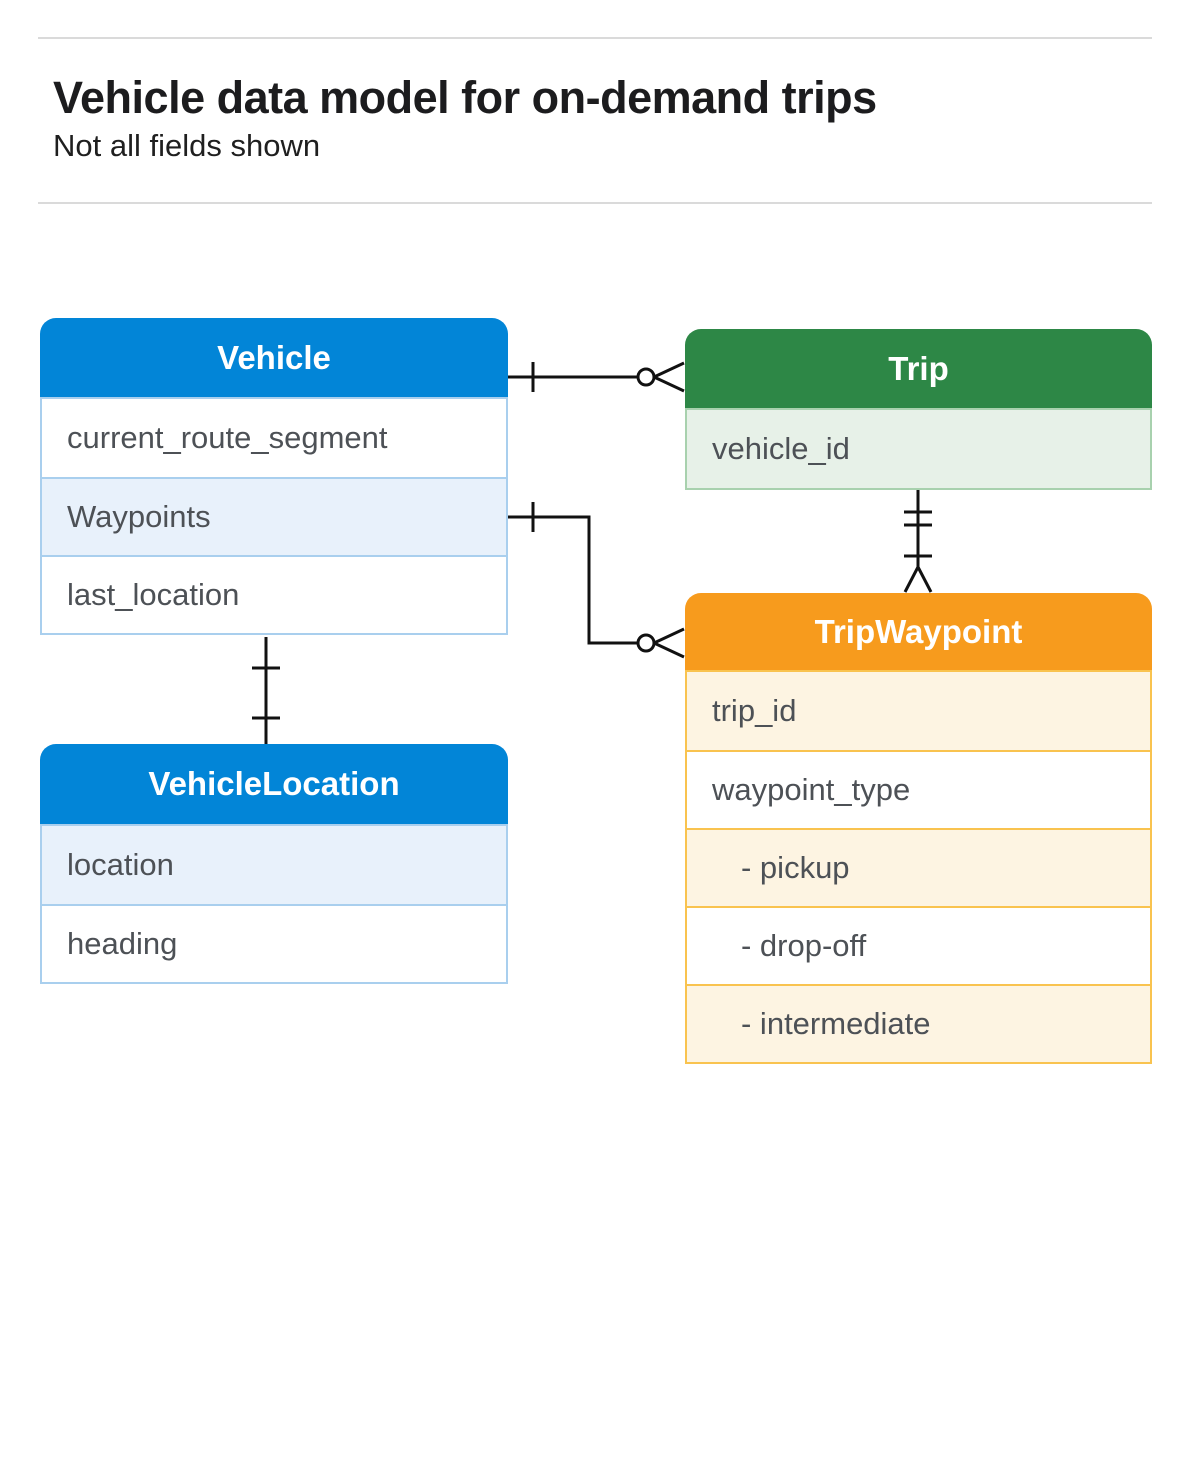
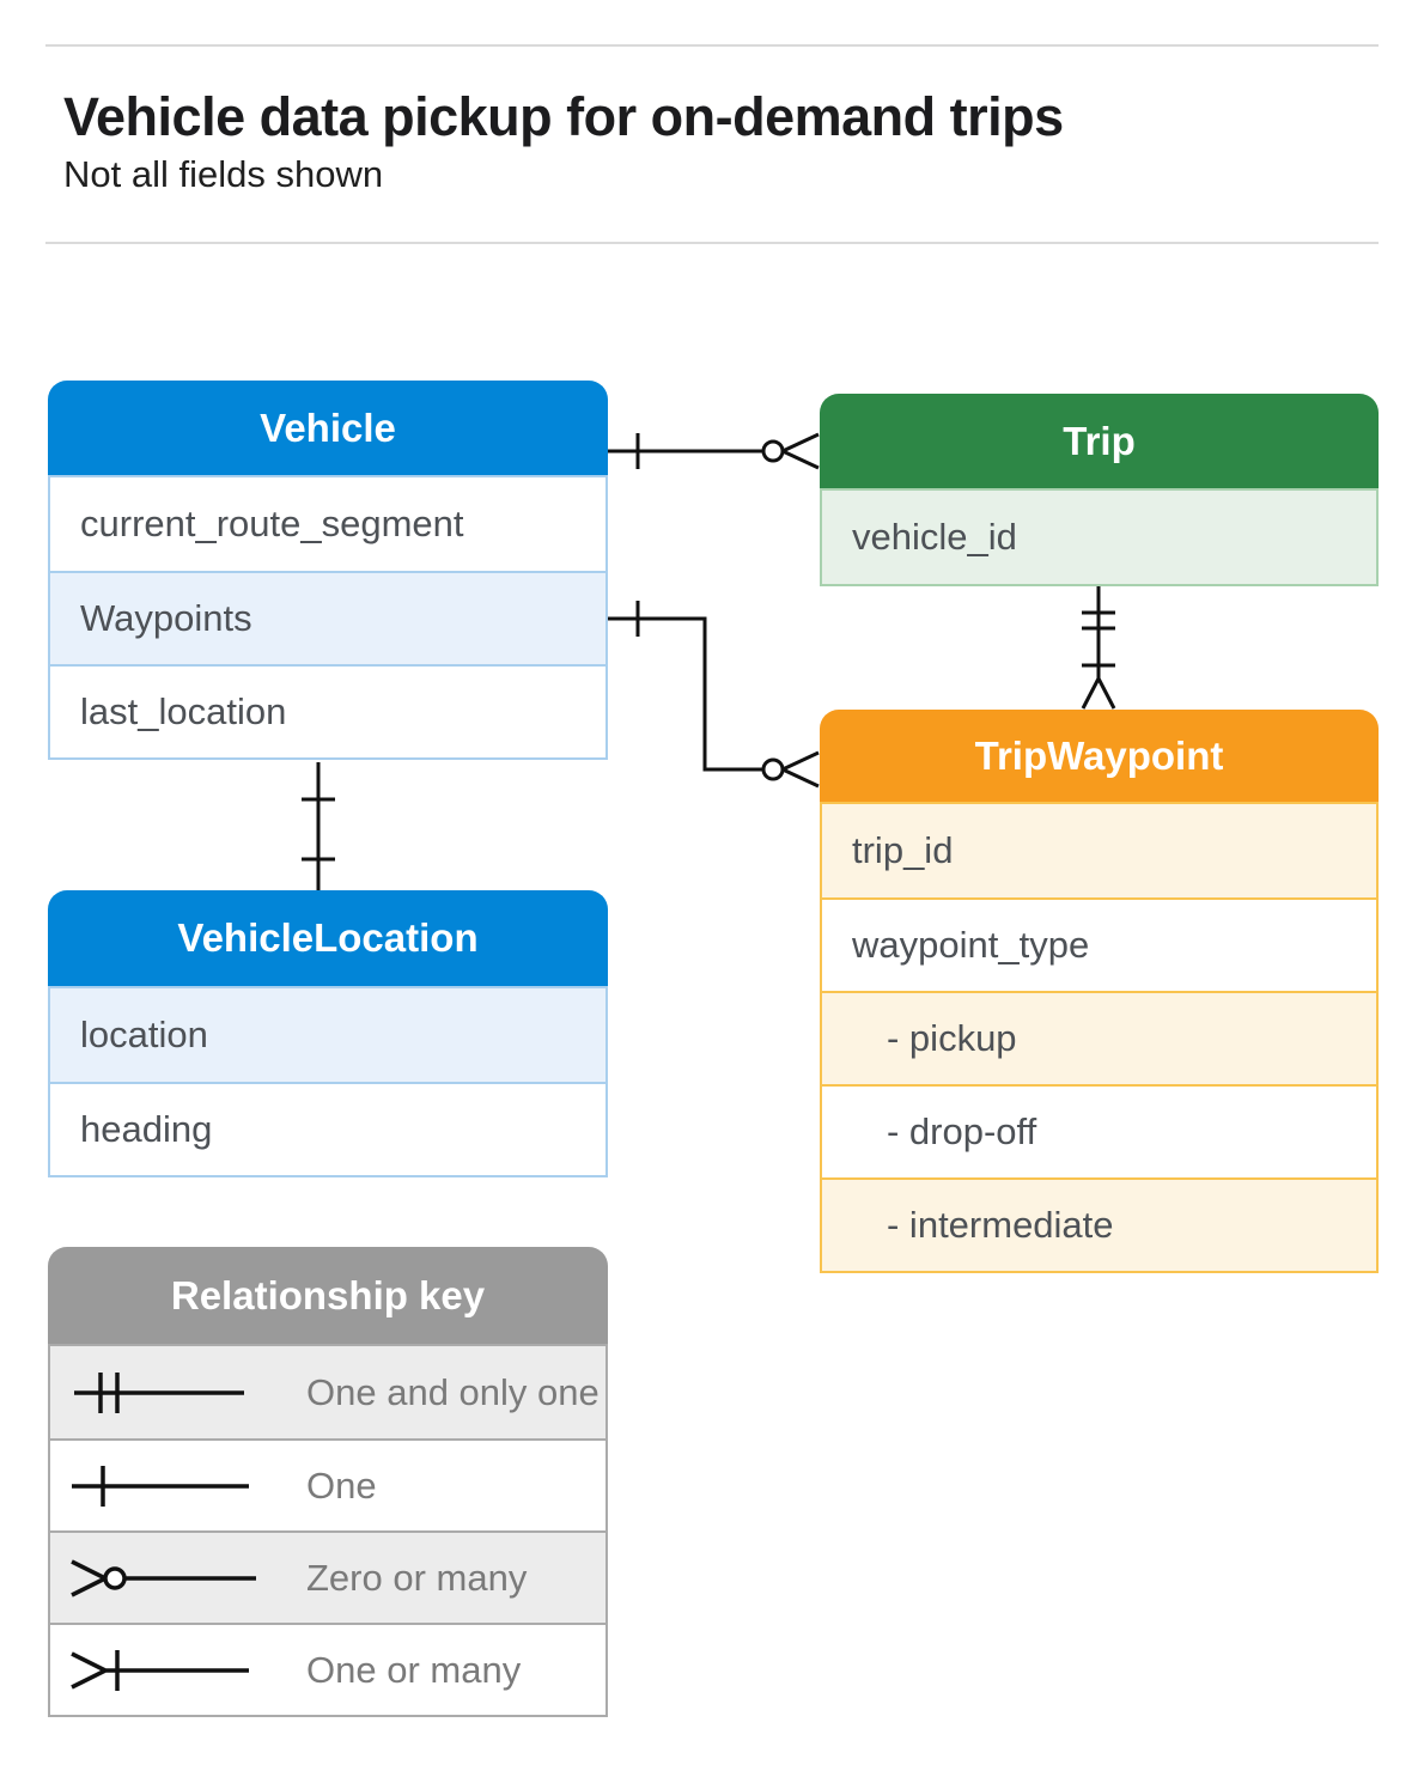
- Vehicle data model for on-demand trips
+ Vehicle data pickup for on-demand trips
  Not all fields shown
  Vehicle
  current_route_segment
  Waypoints
  last_location
  Trip
  vehicle_id
  TripWaypoint
  trip_id
  waypoint_type
  - pickup
  - drop-off
  - intermediate
  VehicleLocation
  location
  heading
+ Relationship key
+ One and only one
+ One
+ Zero or many
+ One or many
